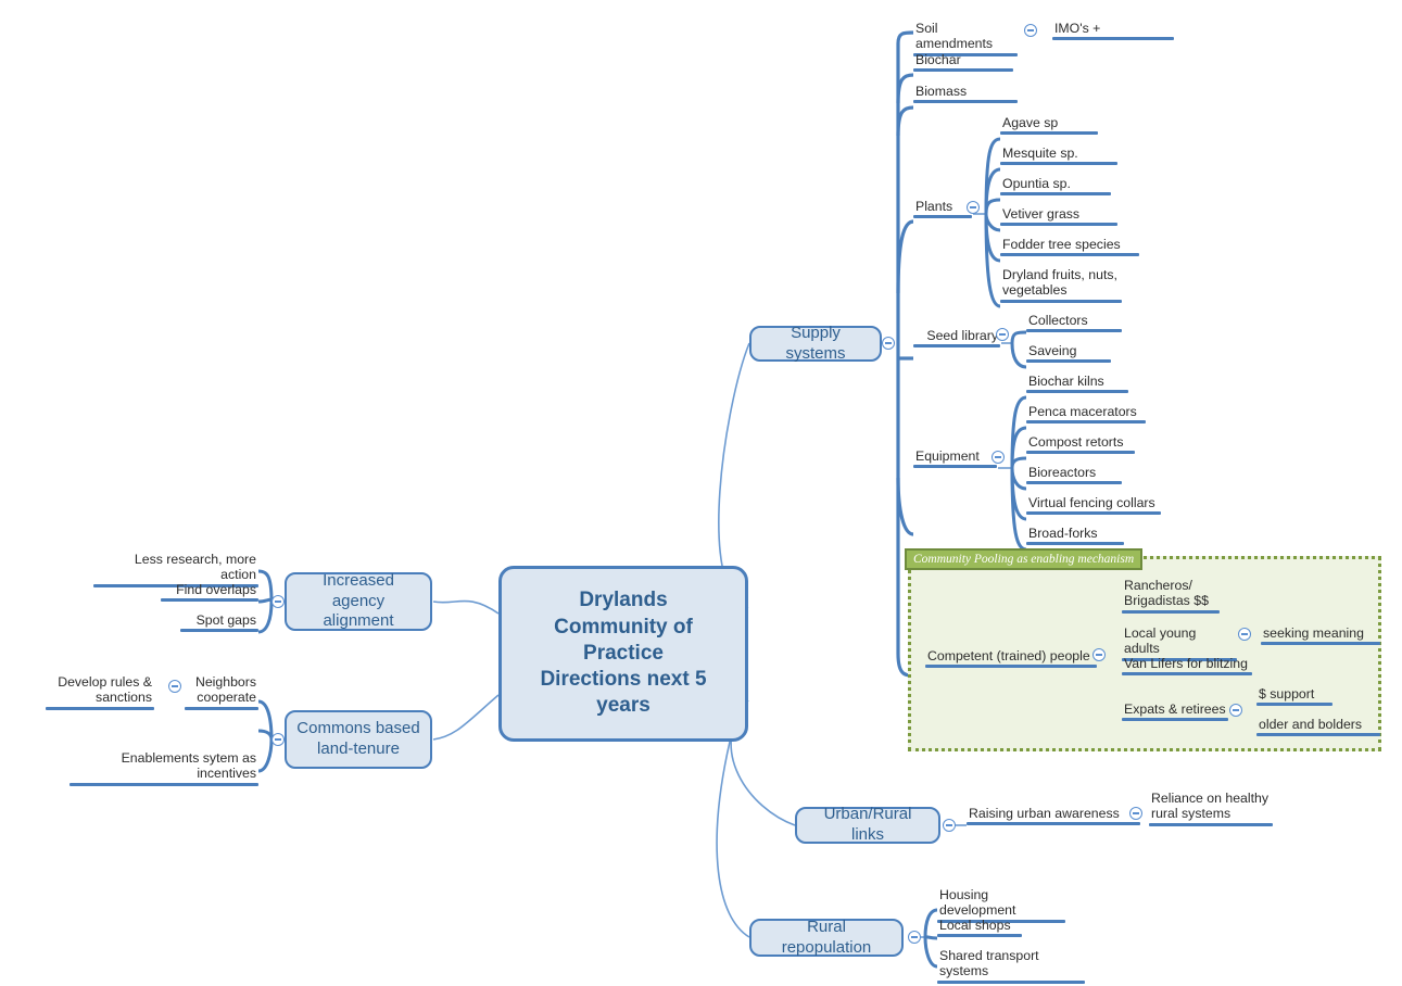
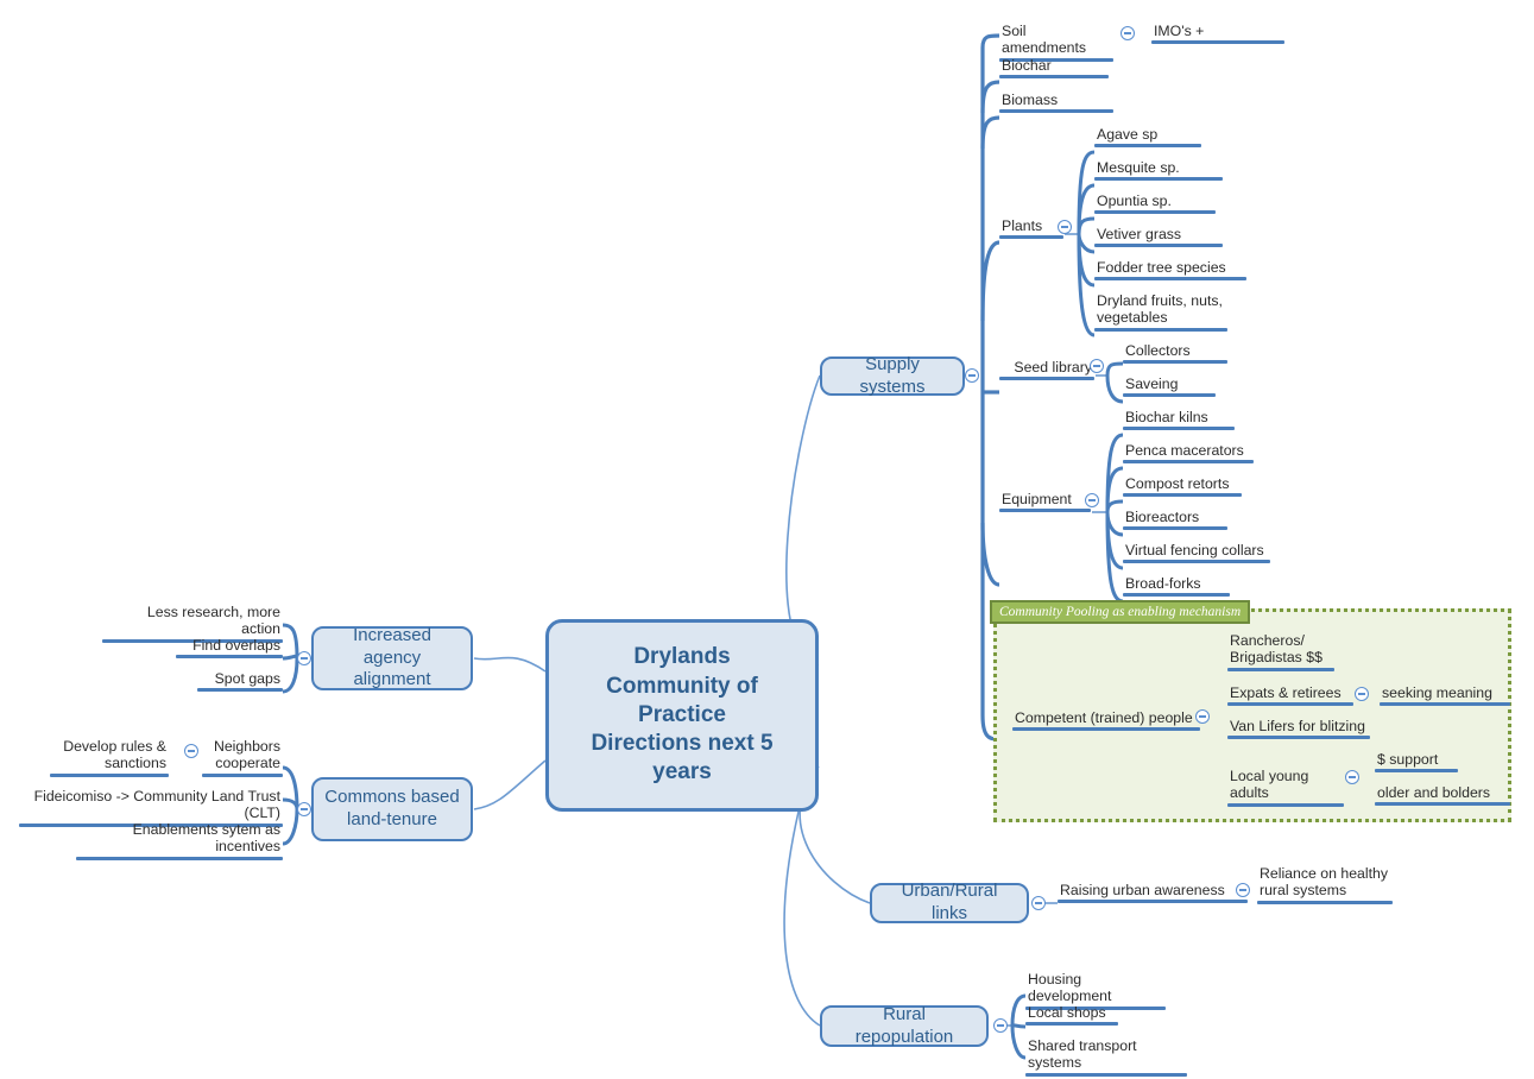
  Community Pooling as enabling mechanism
  Drylands
  Community of
  Practice
  Directions next 5
  years
  Supply systems
  Increased agency
  alignment
  Commons based
  land-tenure
  Urban/Rural links
  Rural repopulation
  Soil amendments
  IMO's +
  Biochar
  Biomass
  Plants
  Seed library
  Equipment
  Competent (trained) people
  Agave sp
  Mesquite sp.
  Opuntia sp.
  Vetiver grass
  Fodder tree species
  Dryland fruits, nuts,
  vegetables
  Collectors
  Saveing
  Biochar kilns
  Penca macerators
  Compost retorts
  Bioreactors
  Virtual fencing collars
  Broad-forks
  Rancheros/
  Brigadistas $$
- Local young adults
+ Expats & retirees
  seeking meaning
  Van Lifers for blitzing
- Expats & retirees
+ Local young adults
  $ support
  older and bolders
  Less research, more action
  Find overlaps
  Spot gaps
  Develop rules &
  sanctions
  Neighbors
  cooperate
+ Fideicomiso -> Community Land Trust (CLT)
  Enablements sytem as incentives
  Raising urban awareness
  Reliance on healthy
  rural systems
  Housing development
  Local shops
  Shared transport systems
